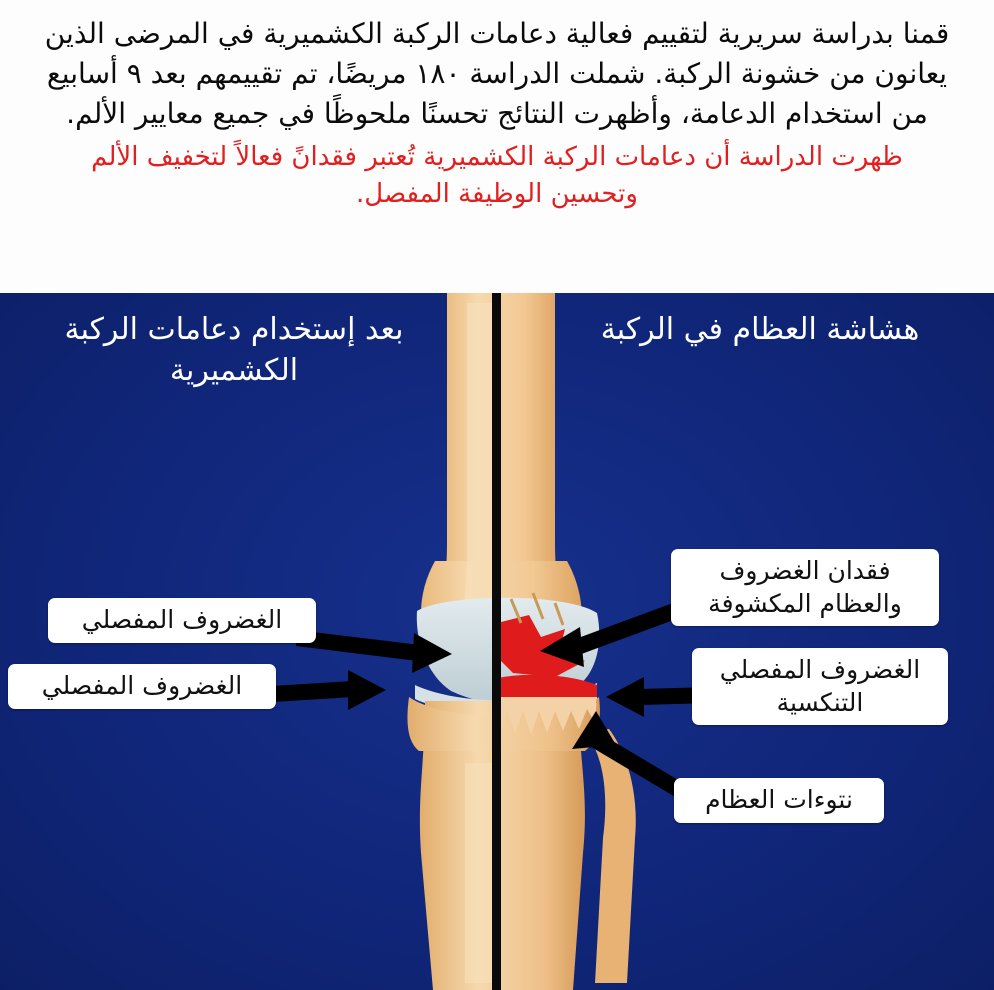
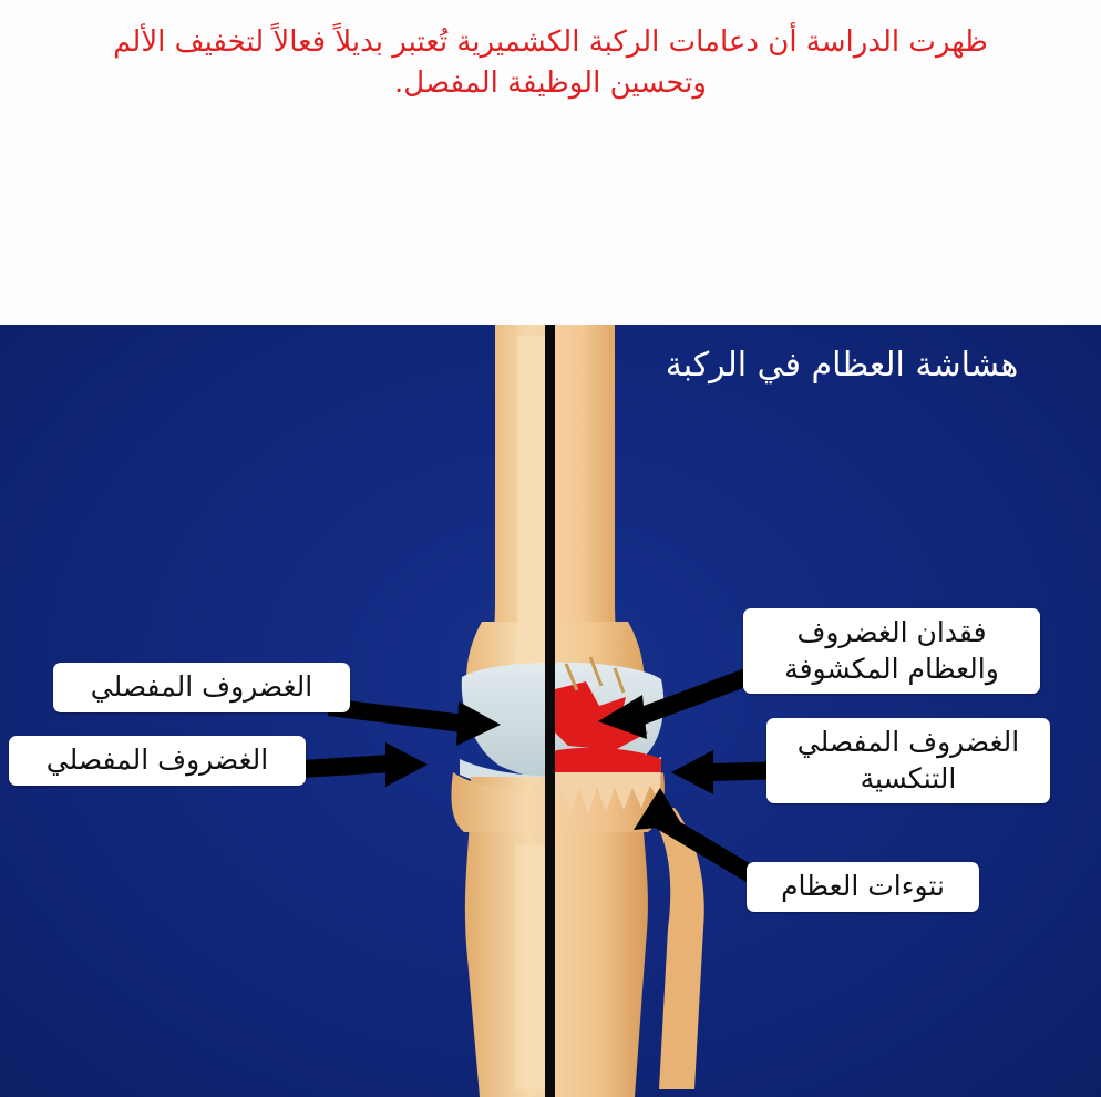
- قمنا بدراسة سريرية لتقييم فعالية دعامات الركبة الكشميرية في المرضى الذين يعانون من خشونة الركبة. شملت الدراسة ١٨٠ مريضًا، تم تقييمهم بعد ٩ أسابيع من استخدام الدعامة، وأظهرت النتائج تحسنًا ملحوظًا في جميع معايير الألم.
- ظهرت الدراسة أن دعامات الركبة الكشميرية تُعتبر فقدانً فعالاً لتخفيف الألم وتحسين الوظيفة المفصل.
+ ظهرت الدراسة أن دعامات الركبة الكشميرية تُعتبر بديلاً فعالاً لتخفيف الألم وتحسين الوظيفة المفصل.
  هشاشة العظام في الركبة
- بعد إستخدام دعامات الركبة الكشميرية
  الغضروف المفصلي
  الغضروف المفصلي
  فقدان الغضروف والعظام المكشوفة
  الغضروف المفصلي التنكسية
  نتوءات العظام
